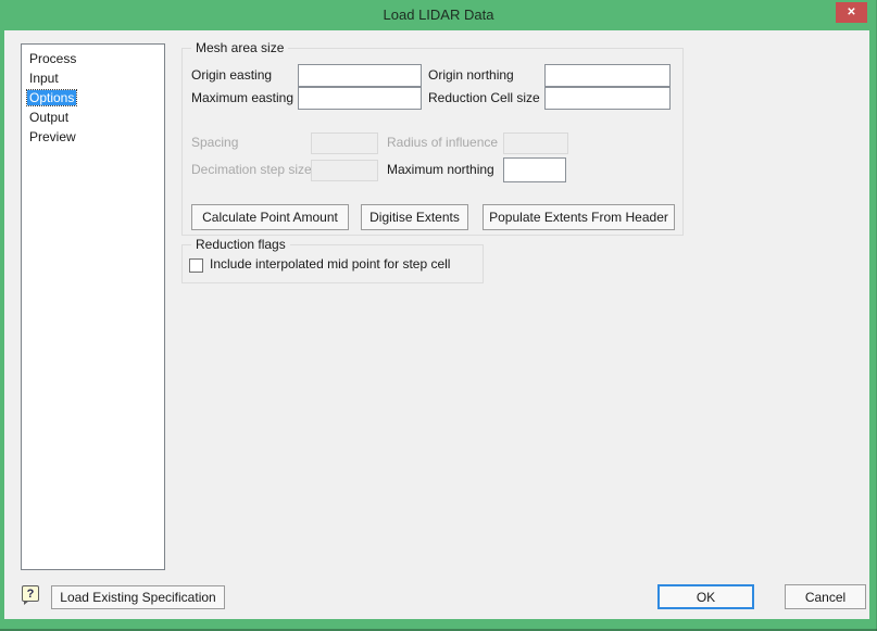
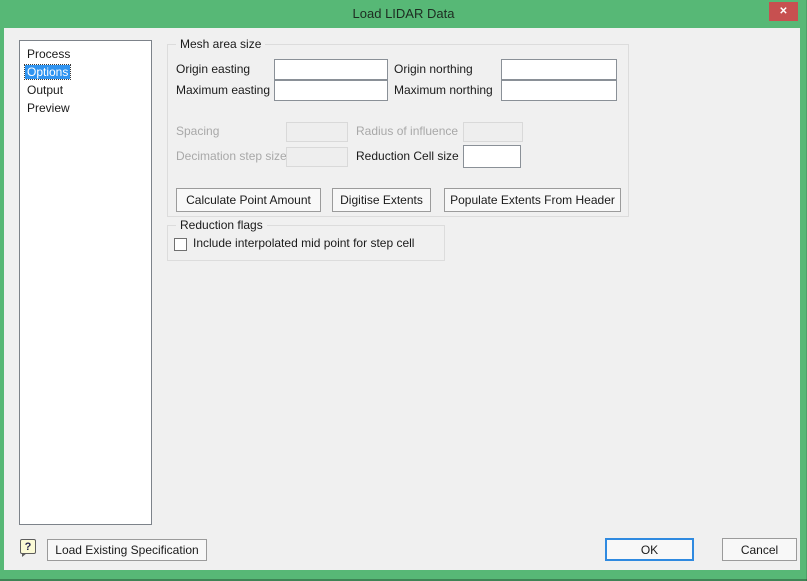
  Load LIDAR Data
  ✕
  Process
- Input
  Options
  Output
  Preview
  Mesh area size
  Origin easting
  Origin northing
  Maximum easting
- Reduction Cell size
+ Maximum northing
  Spacing
  Radius of influence
  Decimation step size
- Maximum northing
+ Reduction Cell size
  Calculate Point Amount
  Digitise Extents
  Populate Extents From Header
  Reduction flags
  Include interpolated mid point for step cell
  ?
  Load Existing Specification
  OK
  Cancel
